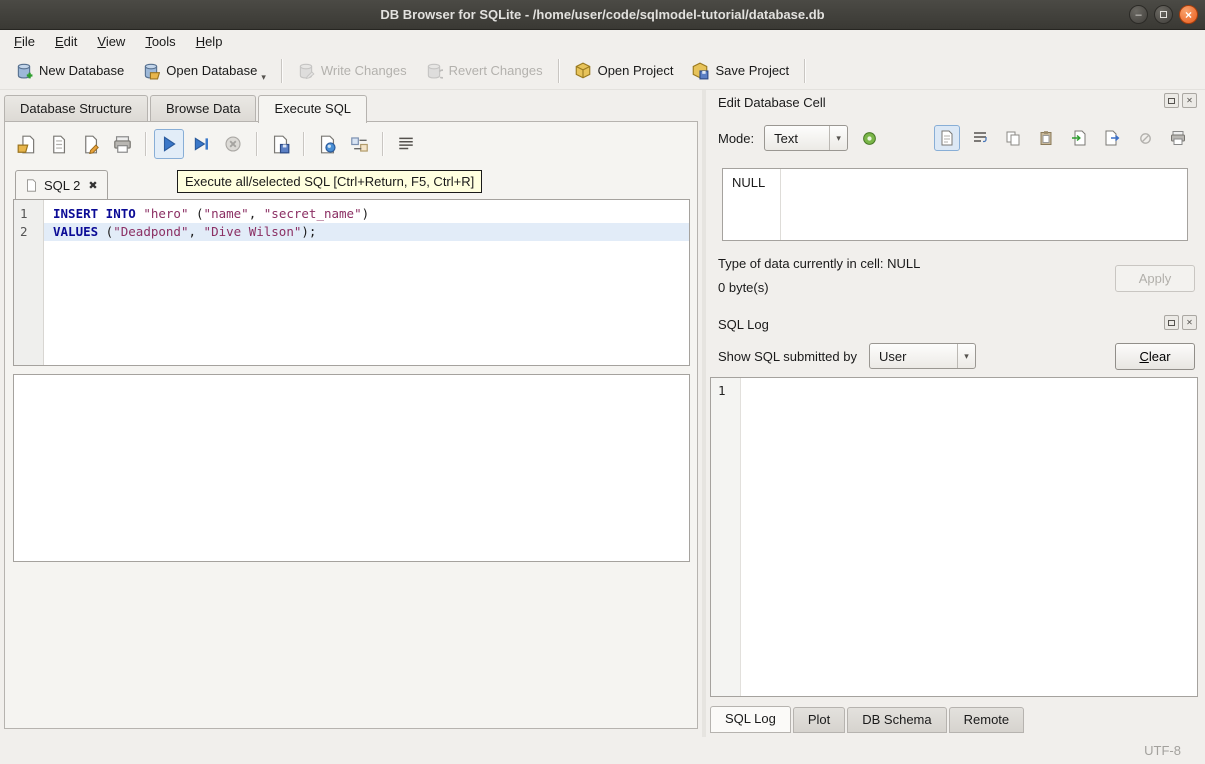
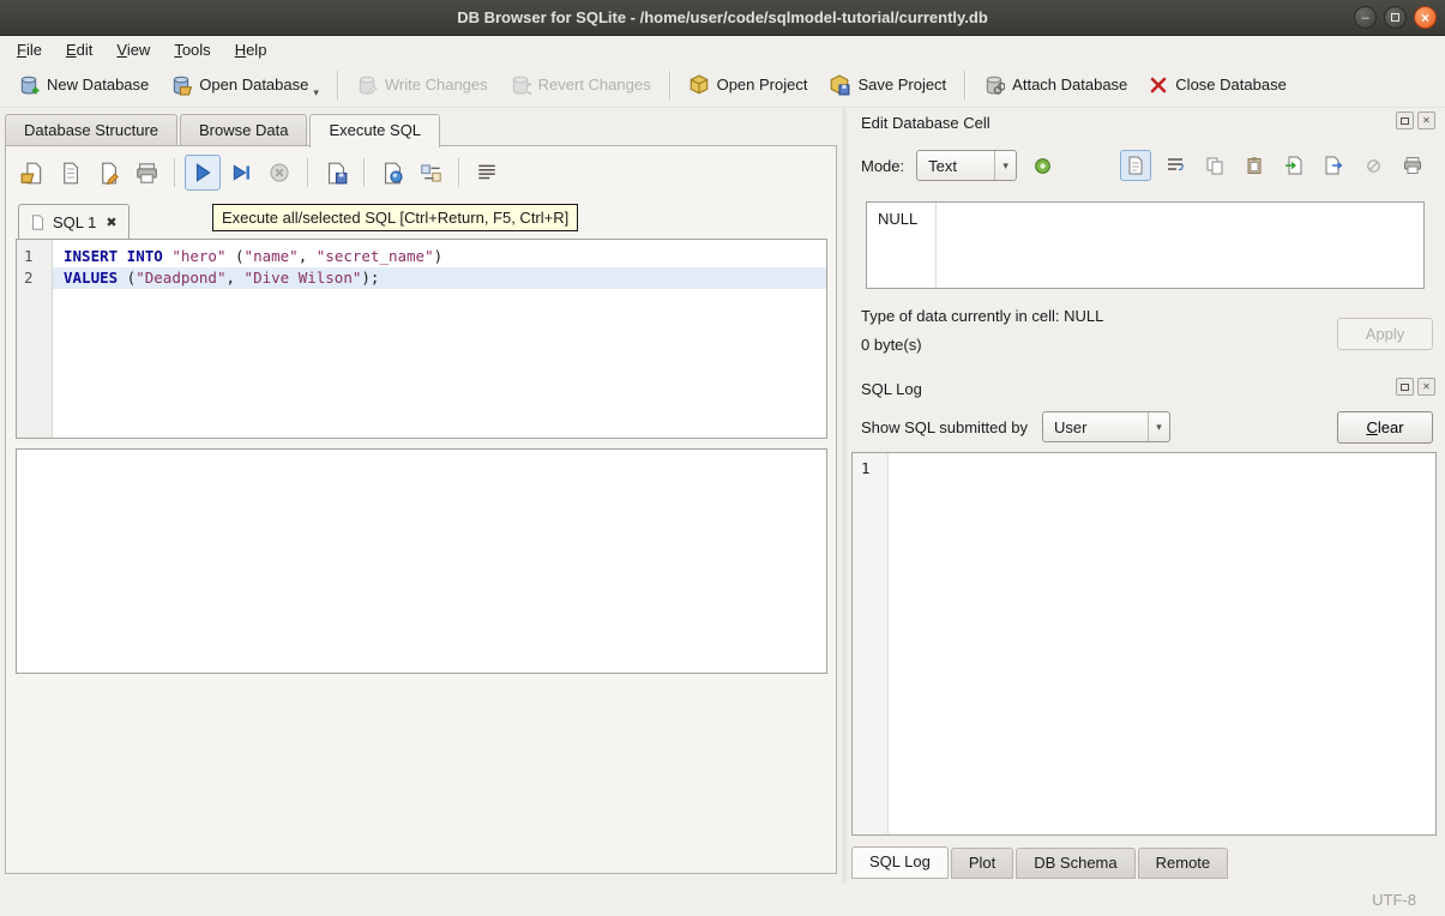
- DB Browser for SQLite - /home/user/code/sqlmodel-tutorial/database.db
+ DB Browser for SQLite - /home/user/code/sqlmodel-tutorial/currently.db
  –
  ×
  File
  Edit
  View
  Tools
  Help
  New Database
  Open Database
  ▾
  Write Changes
  Revert Changes
  Open Project
  Save Project
+ Attach Database
+ Close Database
  Database Structure
  Browse Data
  Execute SQL
- SQL 2
+ SQL 1
  ✖
  1
  2
  INSERT INTO "hero" ("name", "secret_name")
  VALUES ("Deadpond", "Dive Wilson");
  Execute all/selected SQL [Ctrl+Return, F5, Ctrl+R]
  Edit Database Cell
  ✕
  Mode:
  Text
  ▾
  NULL
  Type of data currently in cell: NULL
  0 byte(s)
  Apply
  SQL Log
  ✕
  Show SQL submitted by
  User
  ▾
  C
  lear
  1
  SQL Log
  Plot
  DB Schema
  Remote
  UTF-8
